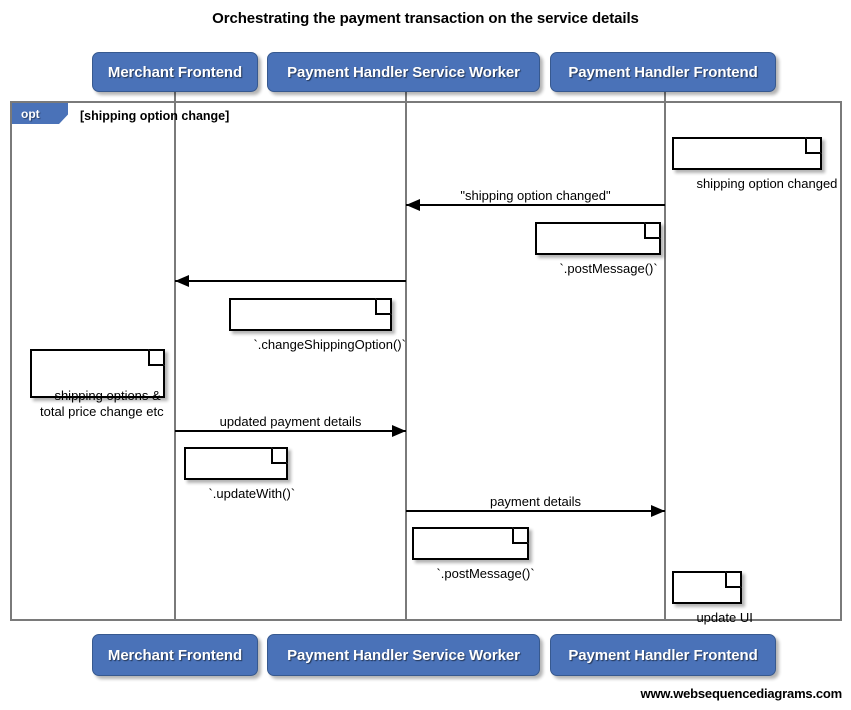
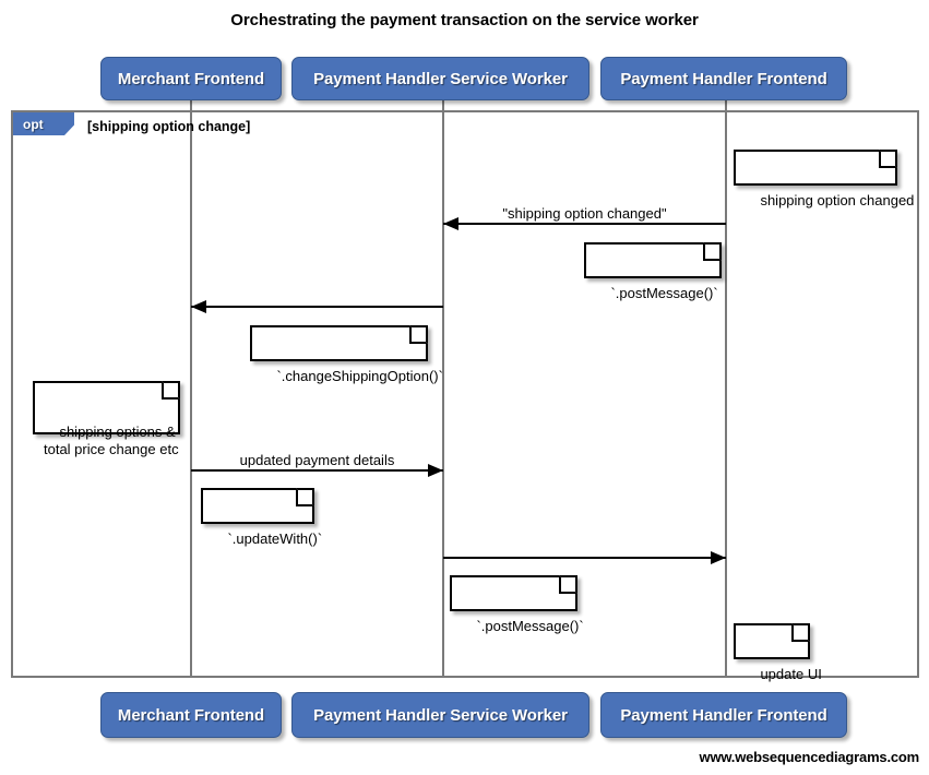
- Orchestrating the payment transaction on the service details
+ Orchestrating the payment transaction on the service worker
  Merchant Frontend
  Payment Handler Service Worker
  Payment Handler Frontend
  opt
  [shipping option change]
  shipping option changed
  "shipping option changed"
  `.postMessage()`
  `.changeShippingOption()`
  shipping options &
  total price change etc
  updated payment details
  `.updateWith()`
- payment details
  `.postMessage()`
  update UI
  Merchant Frontend
  Payment Handler Service Worker
  Payment Handler Frontend
  www.websequencediagrams.com
